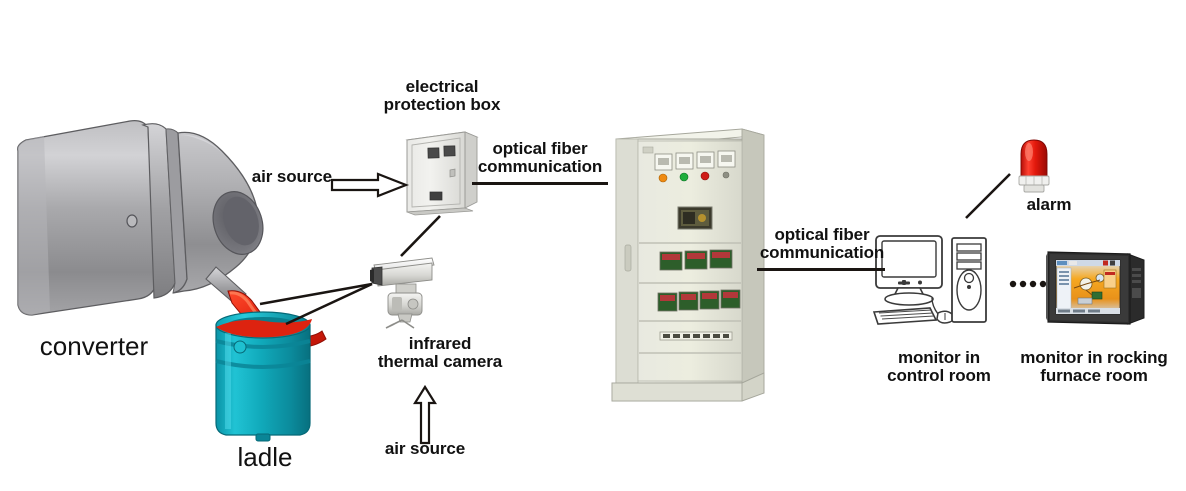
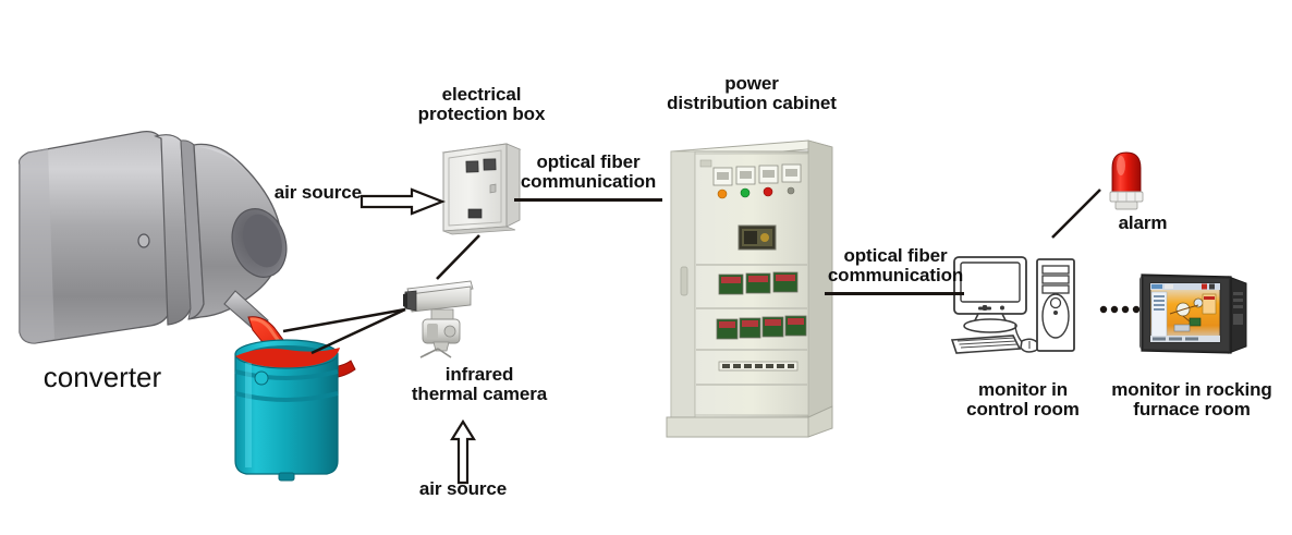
  converter
- ladle
  air source
  air source
  electrical
  protection box
  infrared
  thermal camera
+ power
+ distribution cabinet
  optical fiber
  communication
  optical fiber
  communication
  alarm
  monitor in
  control room
  monitor in rocking
  furnace room
